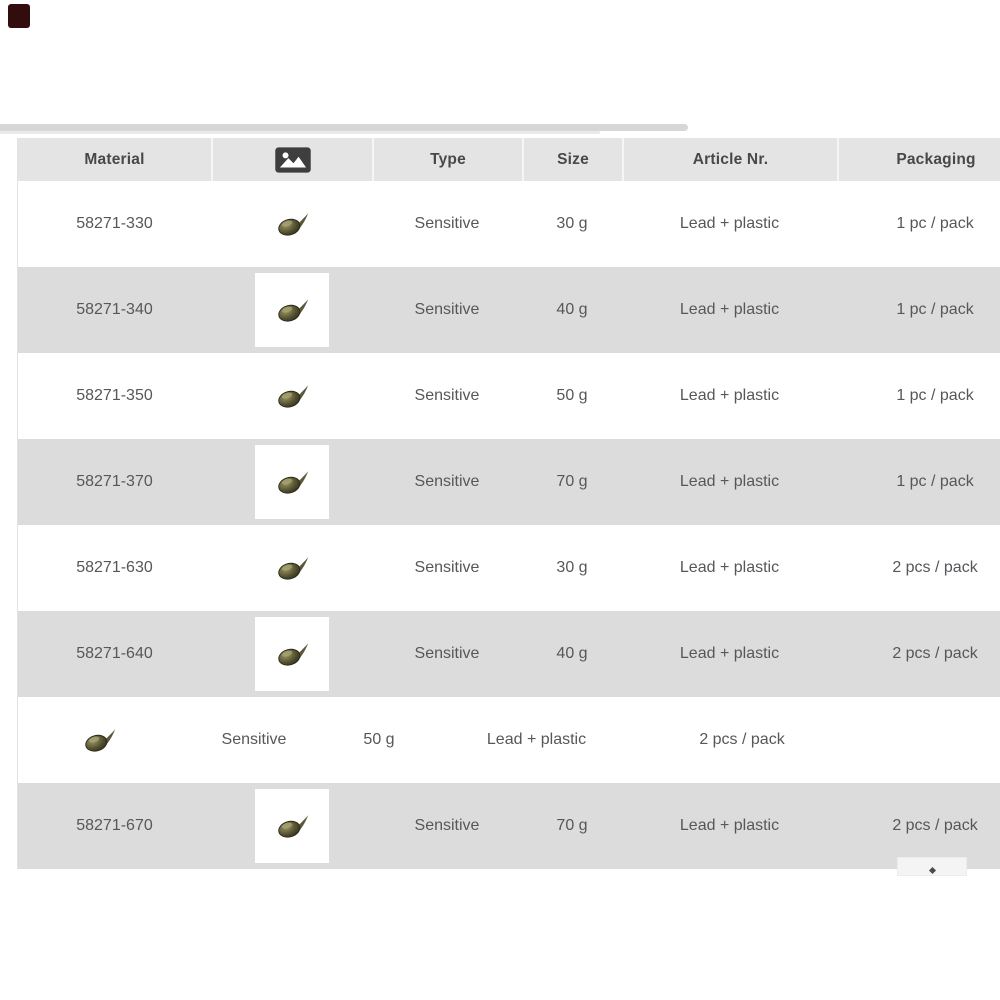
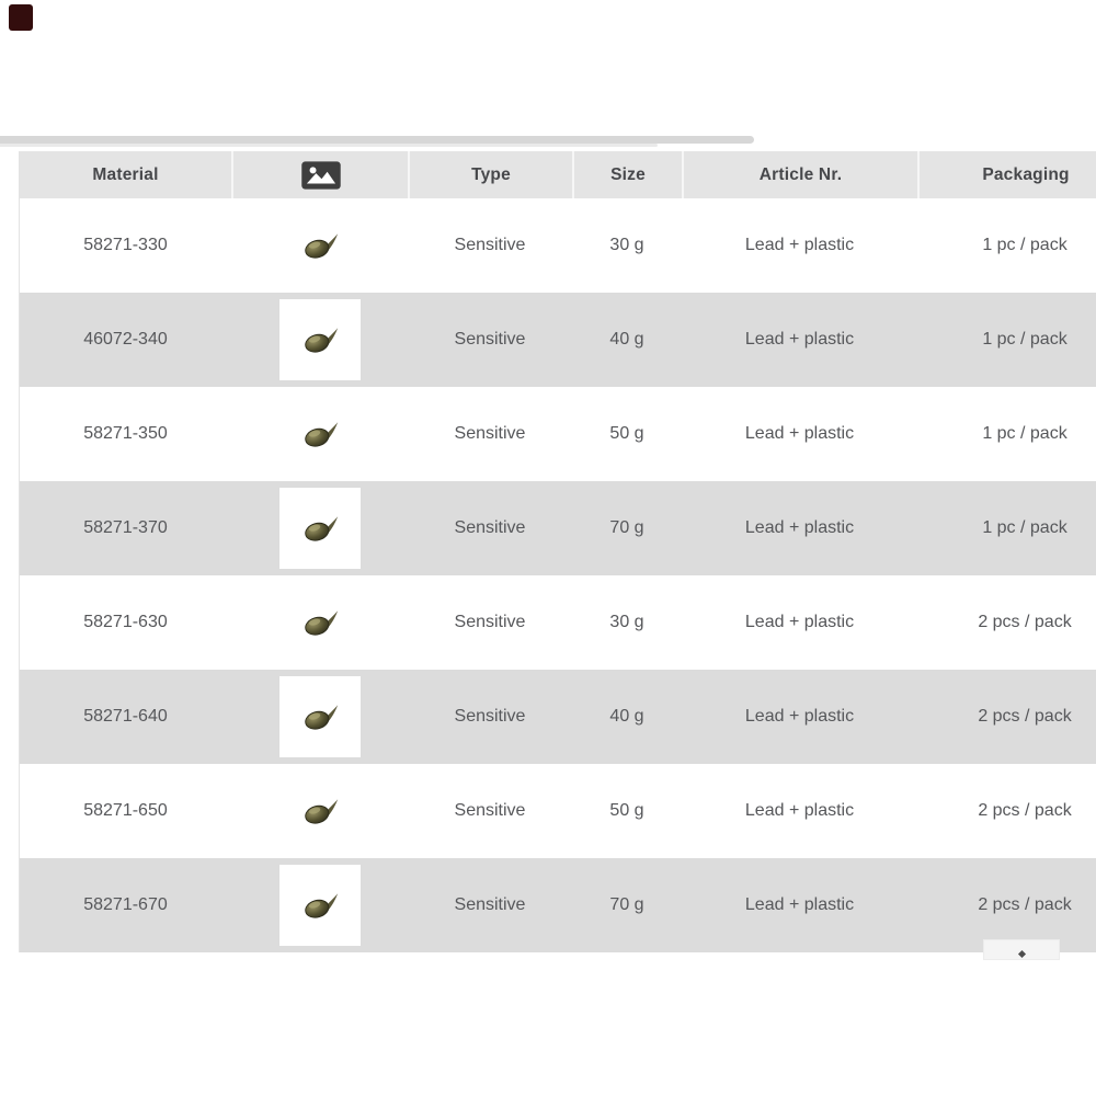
  Material
  Type
  Size
  Article Nr.
  Packaging
  58271-330
  Sensitive
  30 g
  Lead + plastic
  1 pc / pack
- 58271-340
+ 46072-340
  Sensitive
  40 g
  Lead + plastic
  1 pc / pack
  58271-350
  Sensitive
  50 g
  Lead + plastic
  1 pc / pack
  58271-370
  Sensitive
  70 g
  Lead + plastic
  1 pc / pack
  58271-630
  Sensitive
  30 g
  Lead + plastic
  2 pcs / pack
  58271-640
  Sensitive
  40 g
  Lead + plastic
  2 pcs / pack
+ 58271-650
  Sensitive
  50 g
  Lead + plastic
  2 pcs / pack
  58271-670
  Sensitive
  70 g
  Lead + plastic
  2 pcs / pack
